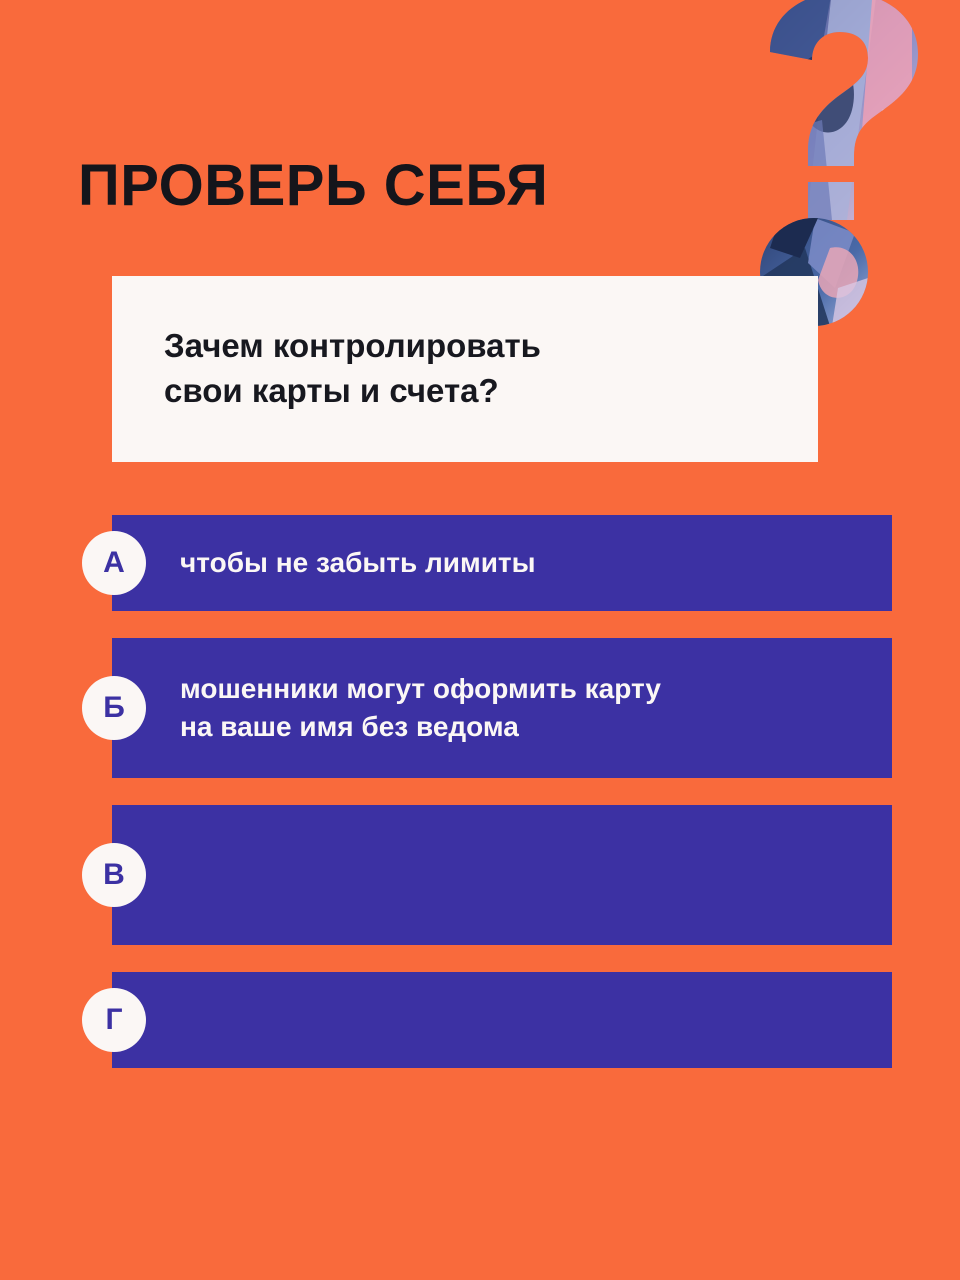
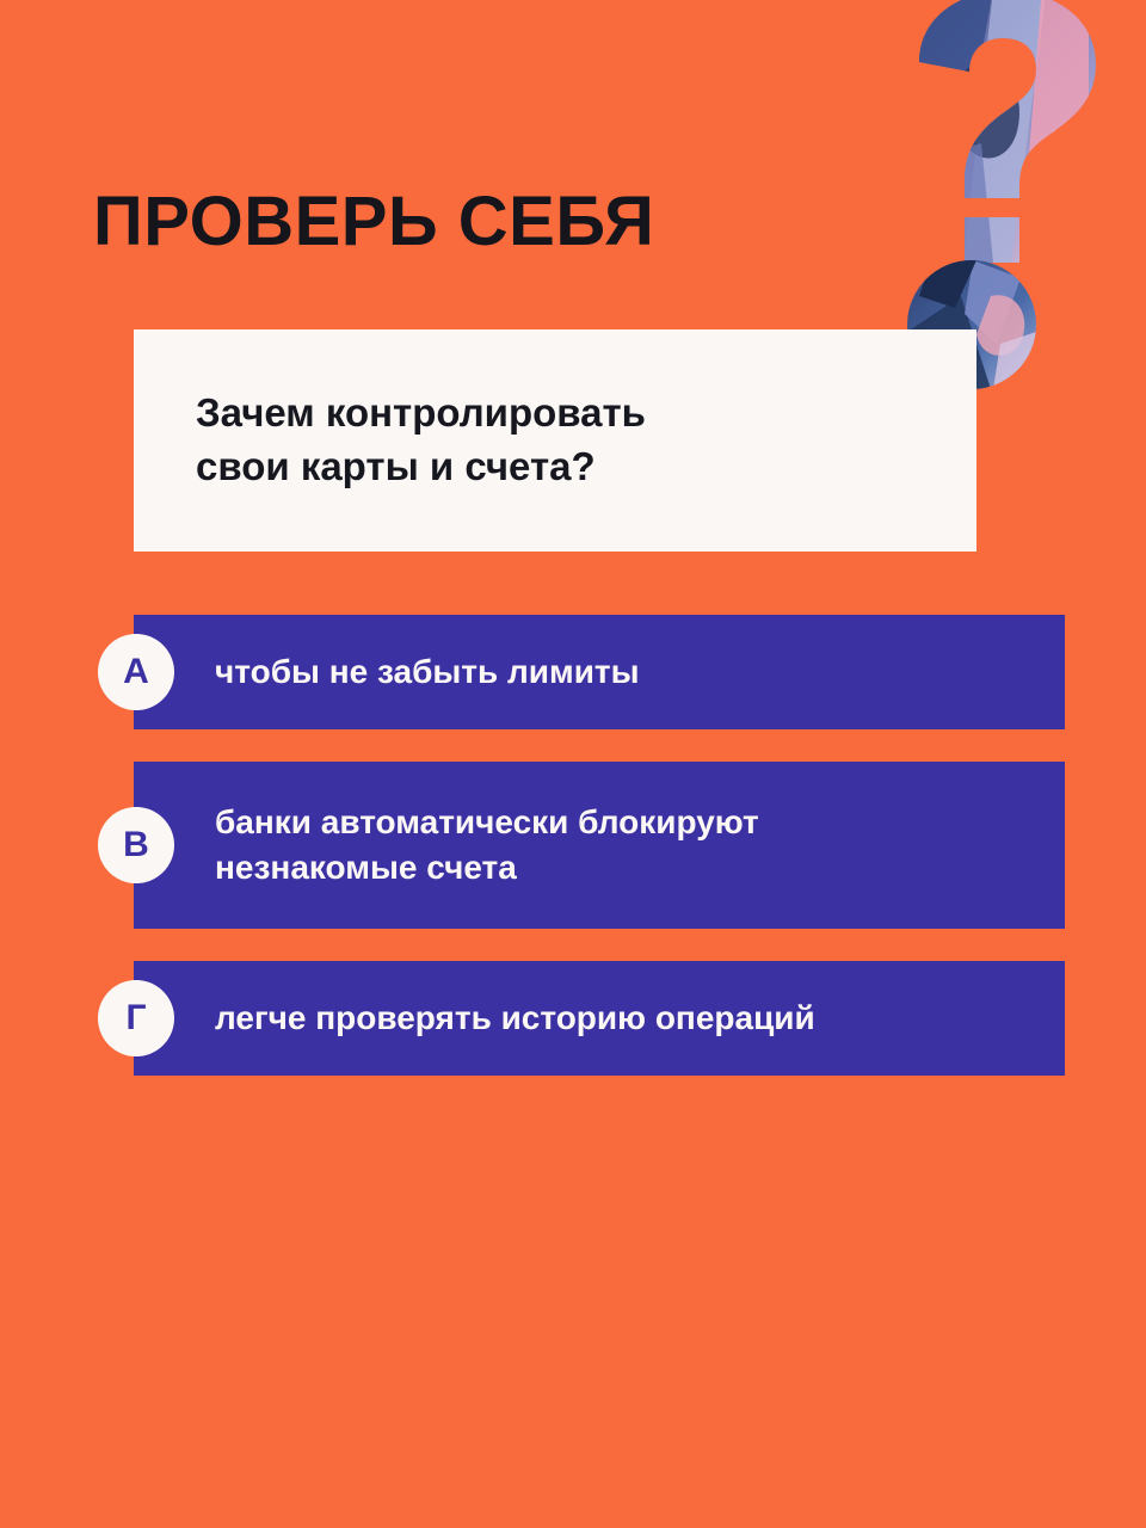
  ПРОВЕРЬ СЕБЯ
  Зачем контролировать
  свои карты и счета?
  А
  чтобы не забыть лимиты
- Б
- мошенники могут оформить карту
- на ваше имя без ведома
  В
+ банки автоматически блокируют
+ незнакомые счета
  Г
+ легче проверять историю операций
